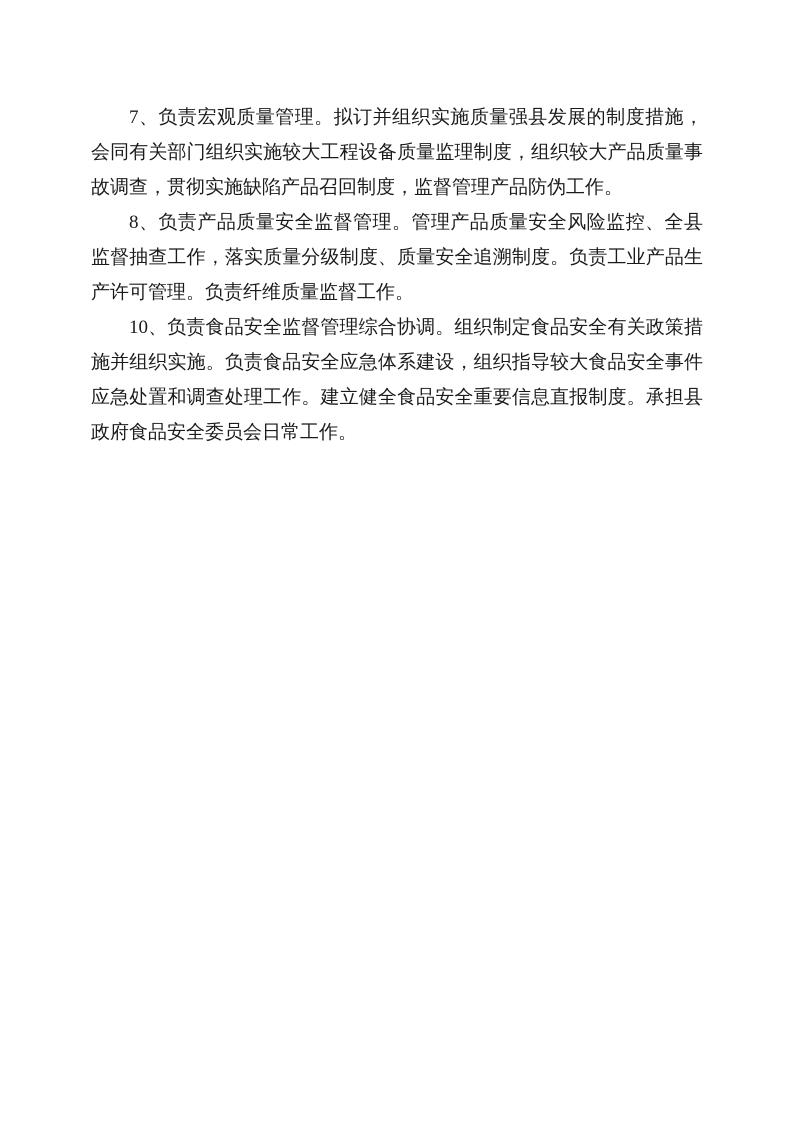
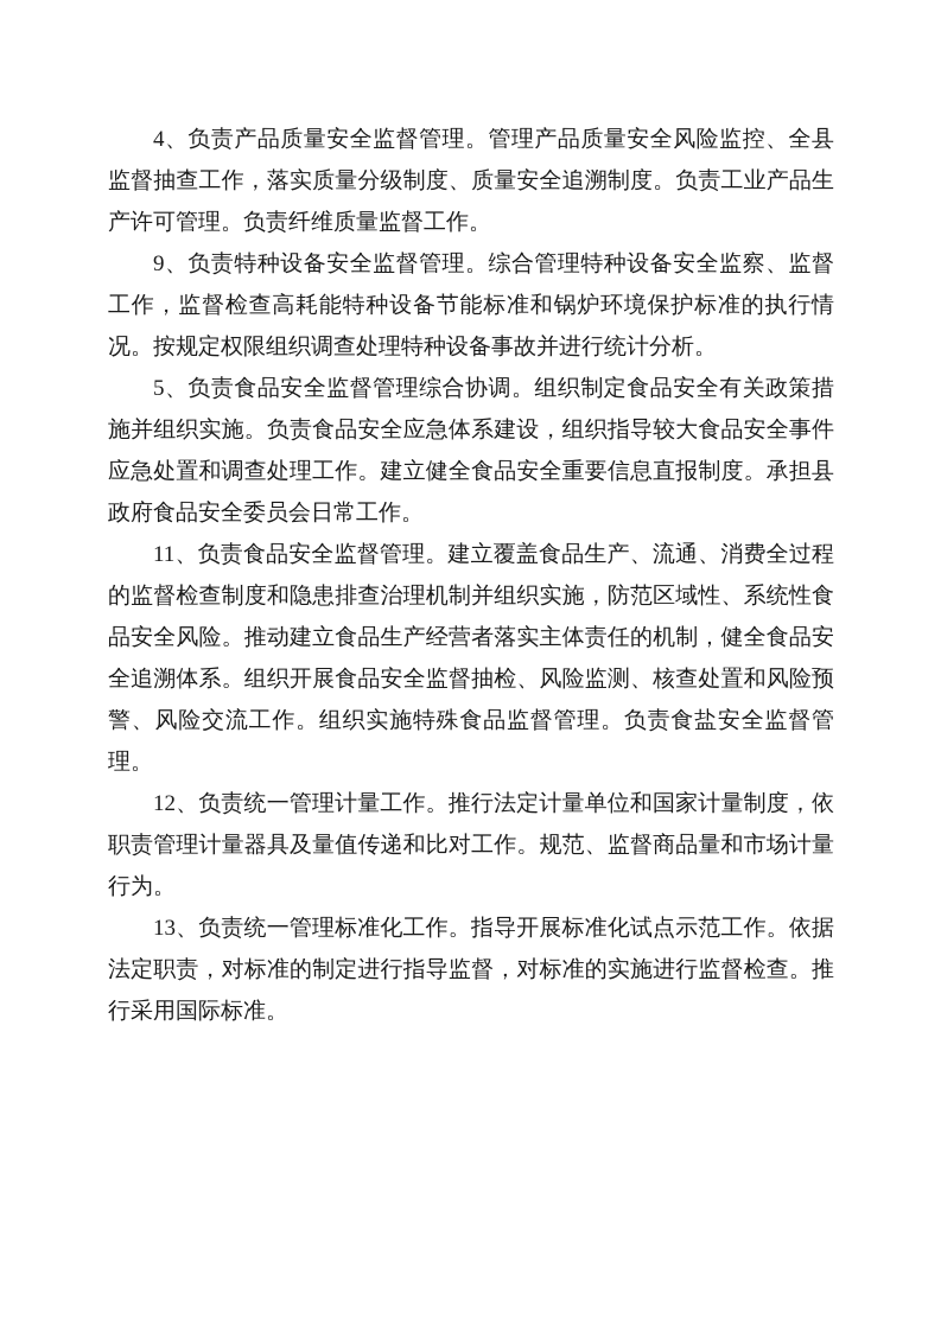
- 7、负责宏观质量管理。拟订并组织实施质量强县发展的制度措施，会同有关部门组织实施较大工程设备质量监理制度，组织较大产品质量事故调查，贯彻实施缺陷产品召回制度，监督管理产品防伪工作。
- 8、负责产品质量安全监督管理。管理产品质量安全风险监控、全县监督抽查工作，落实质量分级制度、质量安全追溯制度。负责工业产品生产许可管理。负责纤维质量监督工作。
+ 4、负责产品质量安全监督管理。管理产品质量安全风险监控、全县监督抽查工作，落实质量分级制度、质量安全追溯制度。负责工业产品生产许可管理。负责纤维质量监督工作。
+ 9、负责特种设备安全监督管理。综合管理特种设备安全监察、监督工作，监督检查高耗能特种设备节能标准和锅炉环境保护标准的执行情况。按规定权限组织调查处理特种设备事故并进行统计分析。
- 10、负责食品安全监督管理综合协调。组织制定食品安全有关政策措施并组织实施。负责食品安全应急体系建设，组织指导较大食品安全事件应急处置和调查处理工作。建立健全食品安全重要信息直报制度。承担县政府食品安全委员会日常工作。
+ 5、负责食品安全监督管理综合协调。组织制定食品安全有关政策措施并组织实施。负责食品安全应急体系建设，组织指导较大食品安全事件应急处置和调查处理工作。建立健全食品安全重要信息直报制度。承担县政府食品安全委员会日常工作。
+ 11、负责食品安全监督管理。建立覆盖食品生产、流通、消费全过程的监督检查制度和隐患排查治理机制并组织实施，防范区域性、系统性食品安全风险。推动建立食品生产经营者落实主体责任的机制，健全食品安全追溯体系。组织开展食品安全监督抽检、风险监测、核查处置和风险预警、风险交流工作。组织实施特殊食品监督管理。负责食盐安全监督管理。
+ 12、负责统一管理计量工作。推行法定计量单位和国家计量制度，依职责管理计量器具及量值传递和比对工作。规范、监督商品量和市场计量行为。
+ 13、负责统一管理标准化工作。指导开展标准化试点示范工作。依据法定职责，对标准的制定进行指导监督，对标准的实施进行监督检查。推行采用国际标准。
